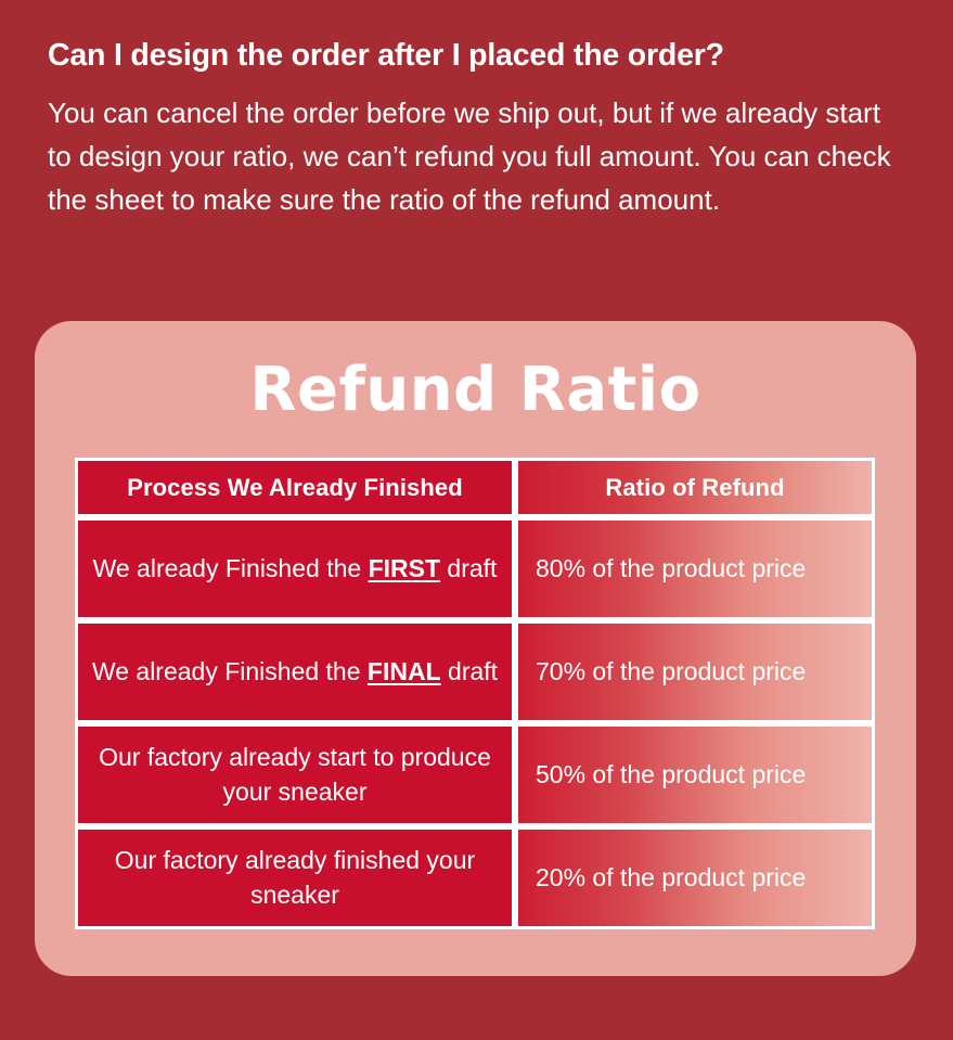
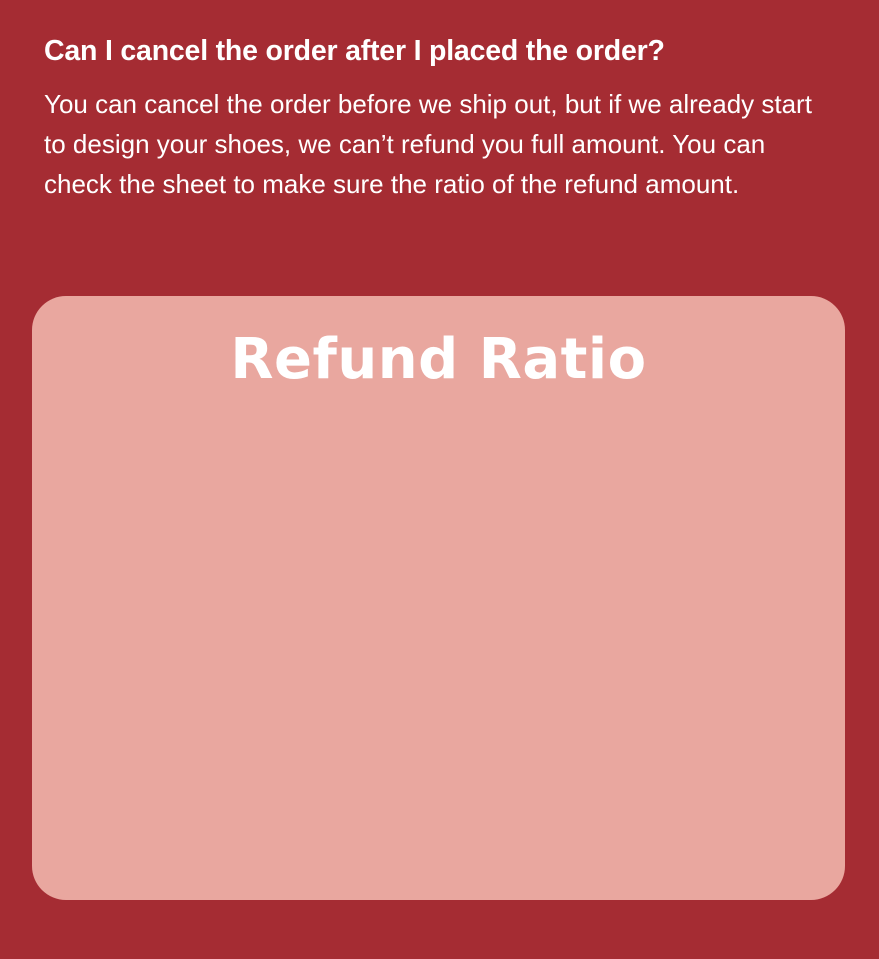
- Can I design the order after I placed the order?
+ Can I cancel the order after I placed the order?
- You can cancel the order before we ship out, but if we already start to design your ratio, we can’t refund you full amount. You can check the sheet to make sure the ratio of the refund amount.
+ You can cancel the order before we ship out, but if we already start to design your shoes, we can’t refund you full amount. You can check the sheet to make sure the ratio of the refund amount.
  Refund Ratio
- Process We Already Finished	Ratio of Refund
- We already Finished the FIRST draft	80% of the product price
- We already Finished the FINAL draft	70% of the product price
- Our factory already start to produce your sneaker	50% of the product price
- Our factory already finished your sneaker	20% of the product price
